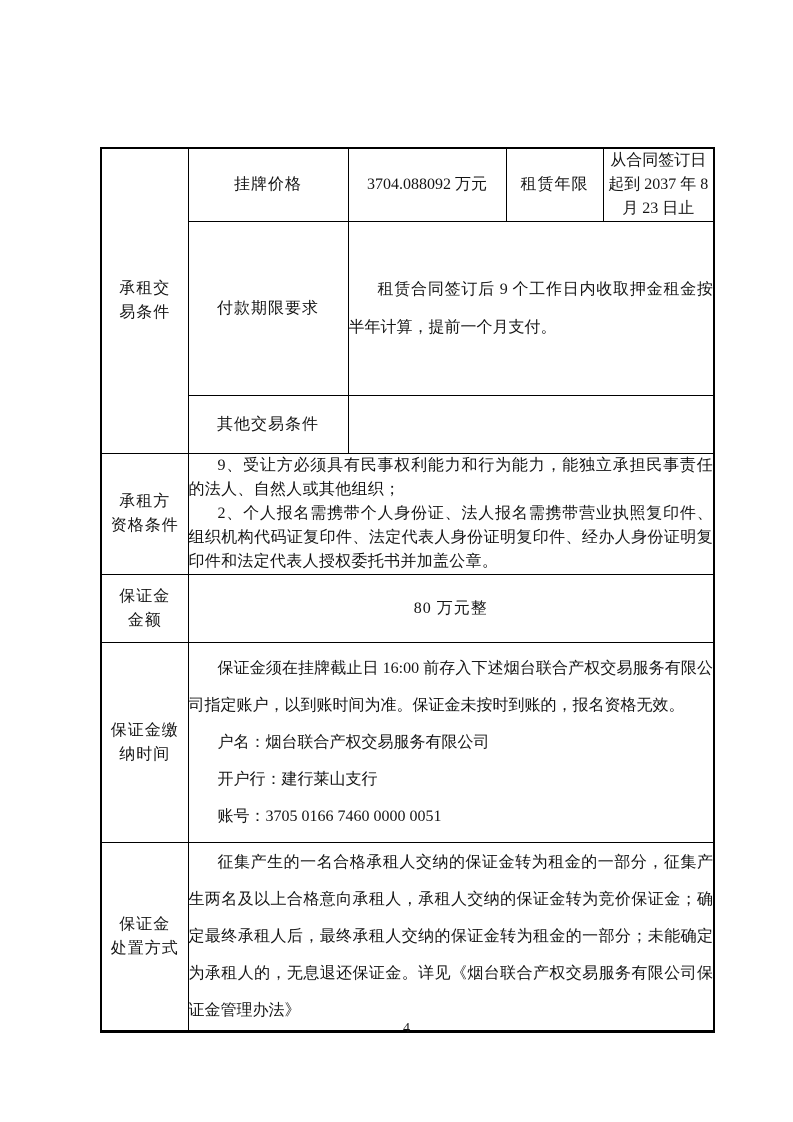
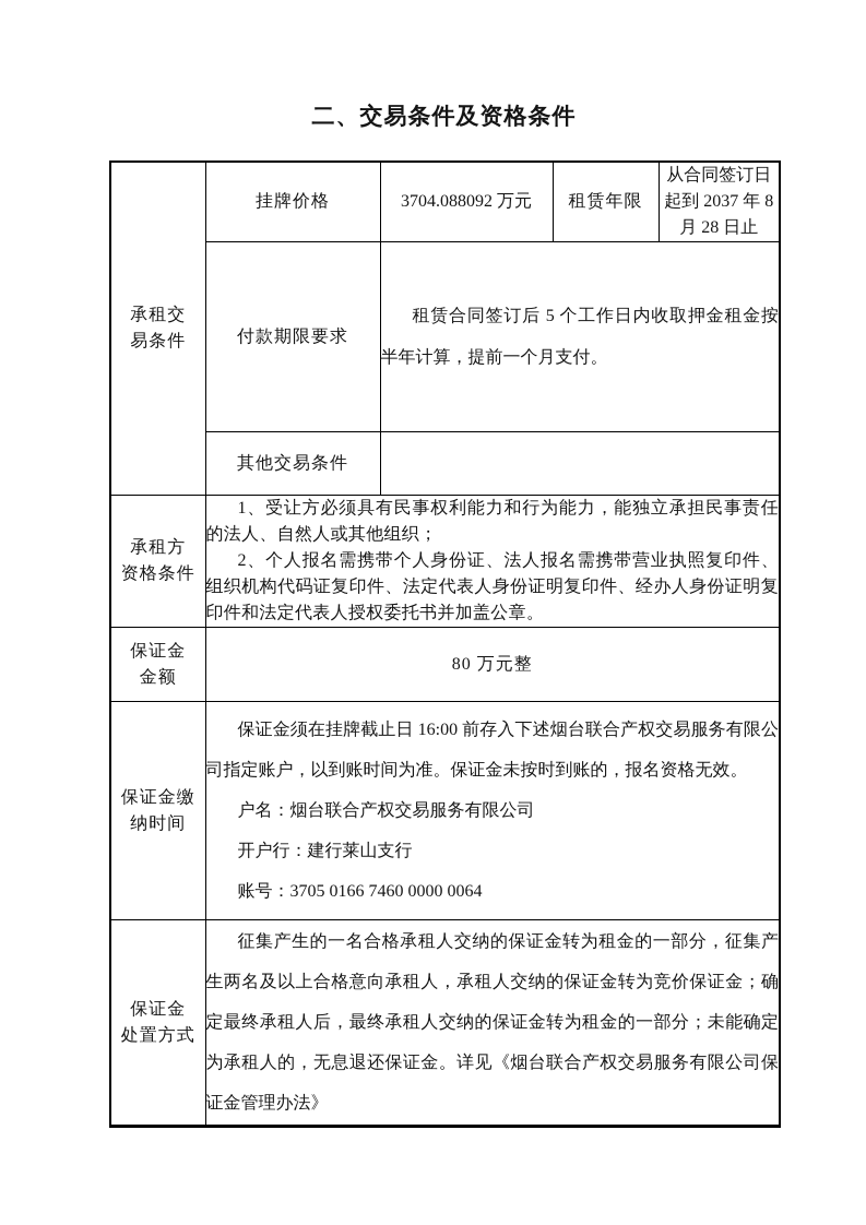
+ 二、交易条件及资格条件
- 承租交 易条件	挂牌价格	3704.088092 万元	租赁年限	从合同签订日 起到 2037 年 8 月 23 日止
+ 承租交 易条件	挂牌价格	3704.088092 万元	租赁年限	从合同签订日 起到 2037 年 8 月 28 日止
- 付款期限要求	租赁合同签订后 9 个工作日内收取押金租金按半年计算，提前一个月支付。
+ 付款期限要求	租赁合同签订后 5 个工作日内收取押金租金按半年计算，提前一个月支付。
  其他交易条件
- 承租方 资格条件	9、受让方必须具有民事权利能力和行为能力，能独立承担民事责任的法人、自然人或其他组织； 2、个人报名需携带个人身份证、法人报名需携带营业执照复印件、组织机构代码证复印件、法定代表人身份证明复印件、经办人身份证明复印件和法定代表人授权委托书并加盖公章。
+ 承租方 资格条件	1、受让方必须具有民事权利能力和行为能力，能独立承担民事责任的法人、自然人或其他组织； 2、个人报名需携带个人身份证、法人报名需携带营业执照复印件、组织机构代码证复印件、法定代表人身份证明复印件、经办人身份证明复印件和法定代表人授权委托书并加盖公章。
  保证金 金额	80 万元整
- 保证金缴 纳时间	保证金须在挂牌截止日 16:00 前存入下述烟台联合产权交易服务有限公司指定账户，以到账时间为准。保证金未按时到账的，报名资格无效。 户名：烟台联合产权交易服务有限公司 开户行：建行莱山支行 账号：3705 0166 7460 0000 0051
+ 保证金缴 纳时间	保证金须在挂牌截止日 16:00 前存入下述烟台联合产权交易服务有限公司指定账户，以到账时间为准。保证金未按时到账的，报名资格无效。 户名：烟台联合产权交易服务有限公司 开户行：建行莱山支行 账号：3705 0166 7460 0000 0064
  保证金 处置方式	征集产生的一名合格承租人交纳的保证金转为租金的一部分，征集产生两名及以上合格意向承租人，承租人交纳的保证金转为竞价保证金；确定最终承租人后，最终承租人交纳的保证金转为租金的一部分；未能确定为承租人的，无息退还保证金。详见《烟台联合产权交易服务有限公司保证金管理办法》
- 4
